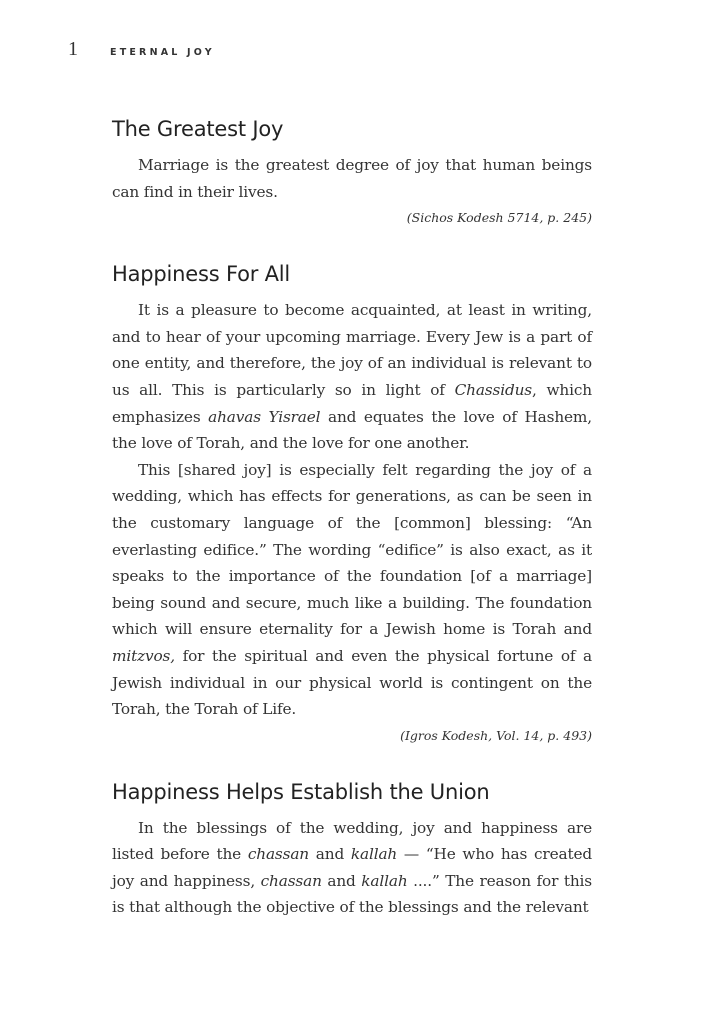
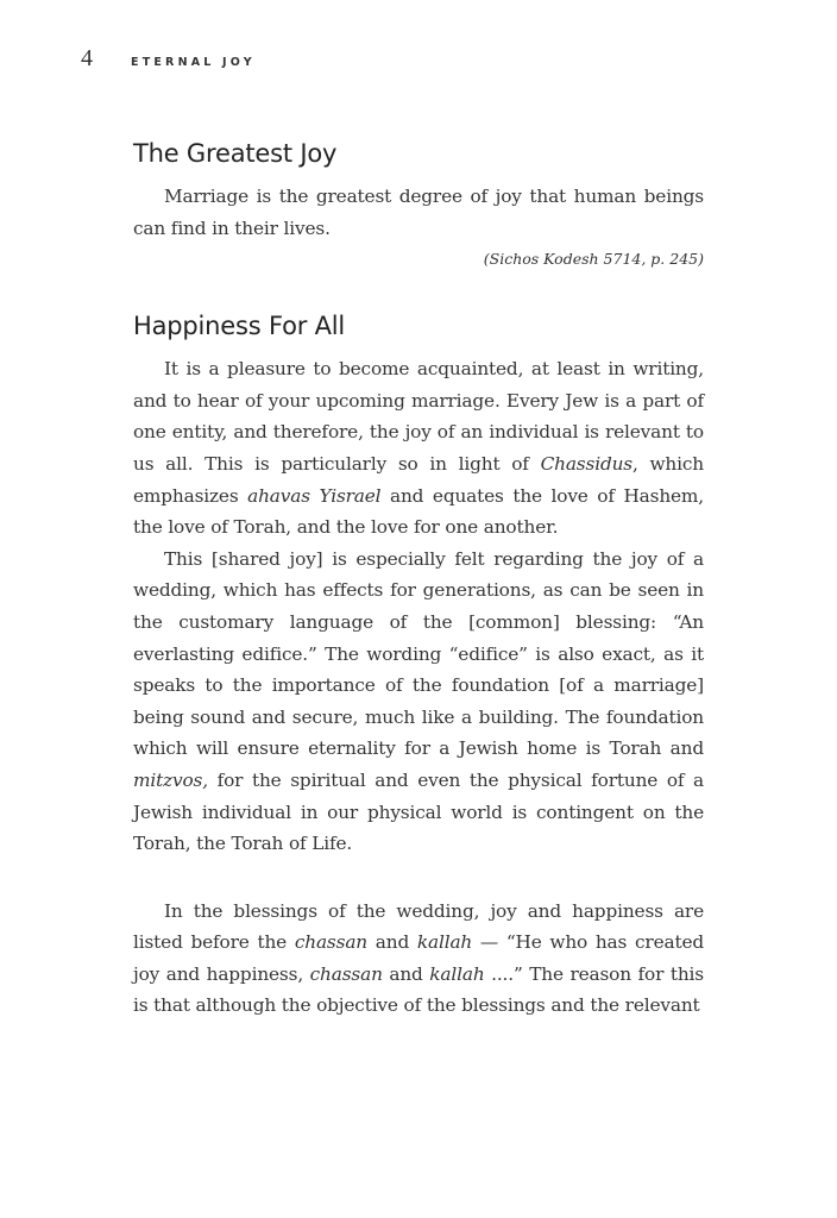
- 1
+ 4
  ETERNAL JOY
  The Greatest Joy
  Marriage is the greatest degree of joy that human beings can find in their lives.
  (Sichos Kodesh 5714, p. 245)
  Happiness For All
  It is a pleasure to become acquainted, at least in writing, and to hear of your upcoming marriage. Every Jew is a part of one entity, and therefore, the joy of an individual is relevant to us all. This is particularly so in light of Chassidus, which emphasizes ahavas Yisrael and equates the love of Hashem, the love of Torah, and the love for one another.
  This [shared joy] is especially felt regarding the joy of a wedding, which has effects for generations, as can be seen in the customary language of the [common] blessing: “An everlasting edifice.” The wording “edifice” is also exact, as it speaks to the importance of the foundation [of a marriage] being sound and secure, much like a building. The foundation which will ensure eternality for a Jewish home is Torah and mitzvos, for the spiritual and even the physical fortune of a Jewish individual in our physical world is contingent on the Torah, the Torah of Life.
- (Igros Kodesh, Vol. 14, p. 493)
- Happiness Helps Establish the Union
  In the blessings of the wedding, joy and happiness are listed before the chassan and kallah — “He who has created joy and happiness, chassan and kallah ....” The reason for this is that although the objective of the blessings and the relevant
